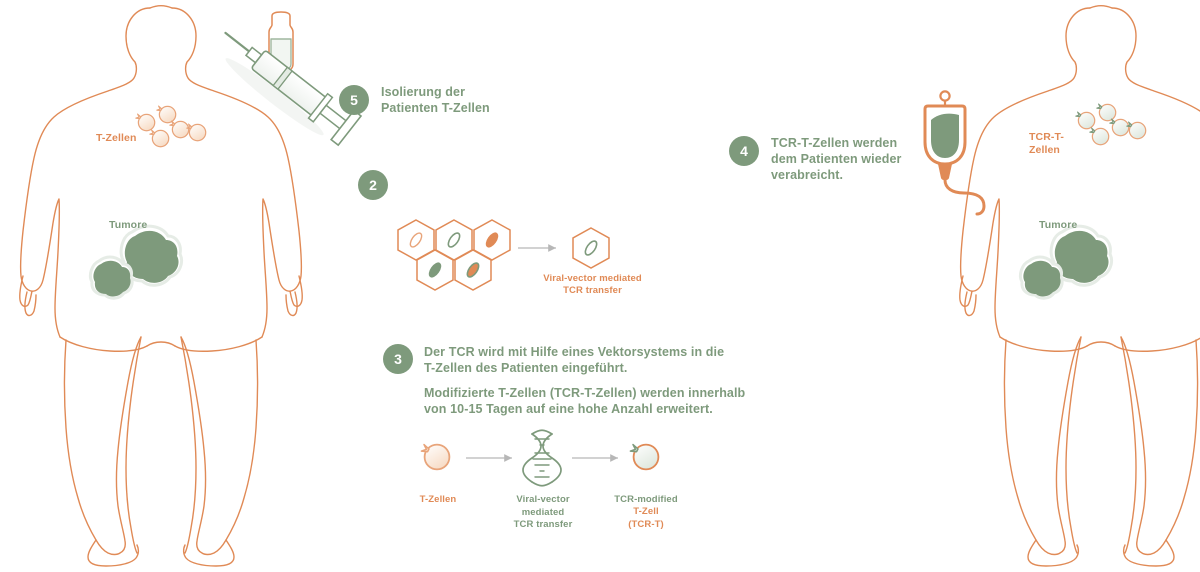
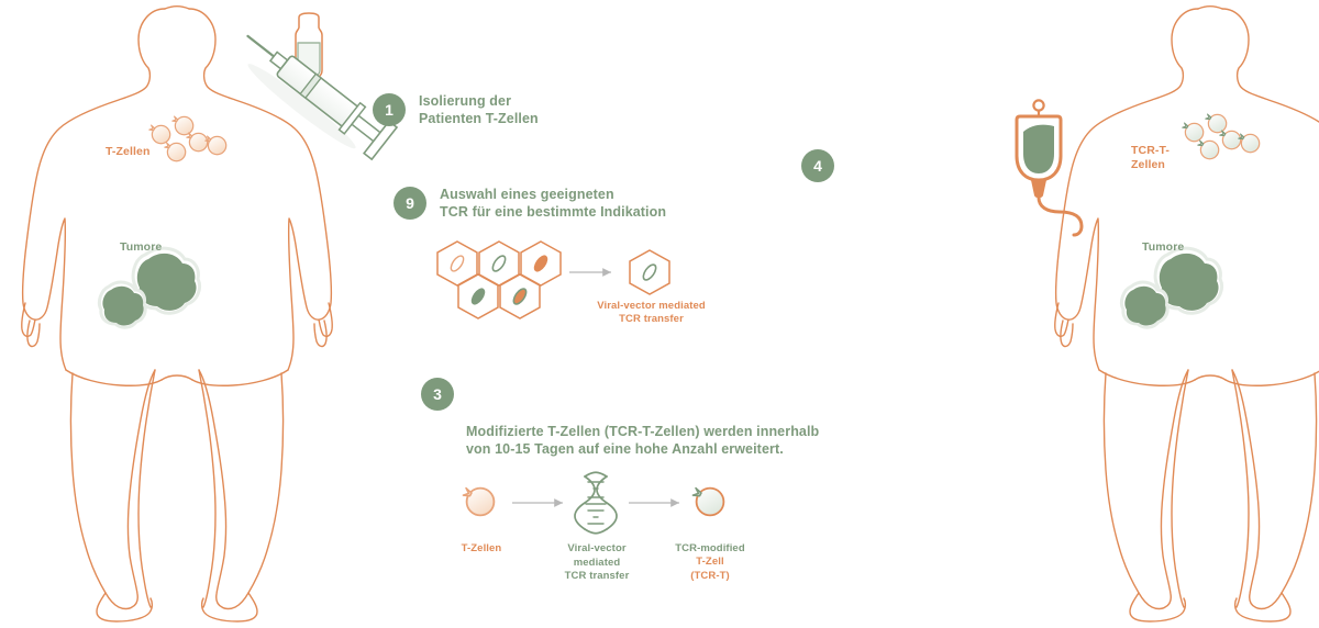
- 5
+ 1
  Isolierung der
  Patienten T-Zellen
- 2
+ 9
+ Auswahl eines geeigneten
+ TCR für eine bestimmte Indikation
  Viral-vector mediated
  TCR transfer
  3
- Der TCR wird mit Hilfe eines Vektorsystems in die
- T-Zellen des Patienten eingeführt.
  Modifizierte T-Zellen (TCR-T-Zellen) werden innerhalb
  von 10-15 Tagen auf eine hohe Anzahl erweitert.
  T-Zellen
  Viral-vector
  mediated
  TCR transfer
  TCR-modified
  T-Zell
  (TCR-T)
  4
- TCR-T-Zellen werden
- dem Patienten wieder
- verabreicht.
  T-Zellen
  Tumore
  TCR-T-
  Zellen
  Tumore
